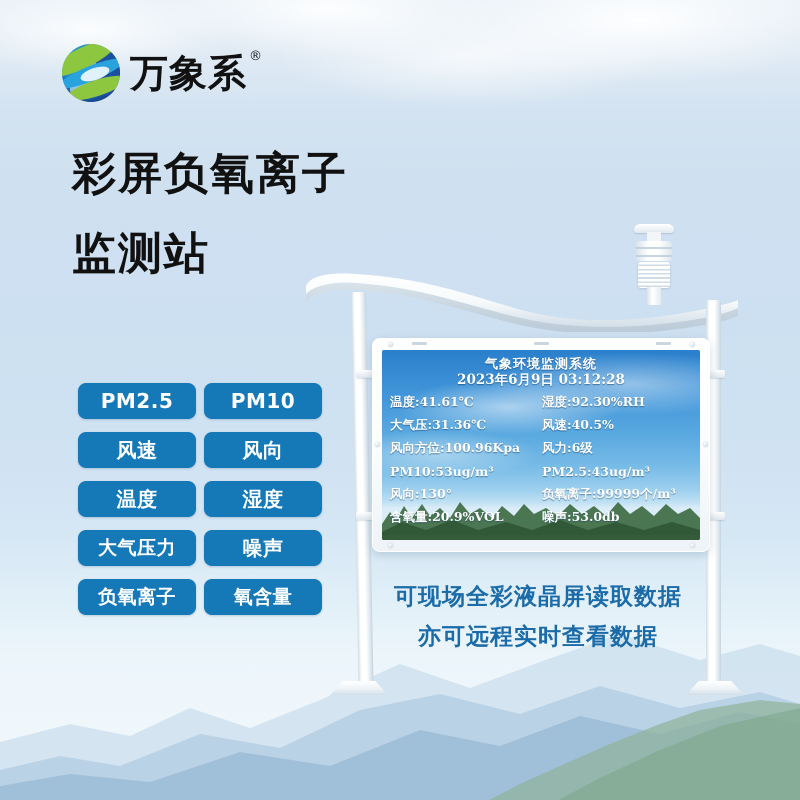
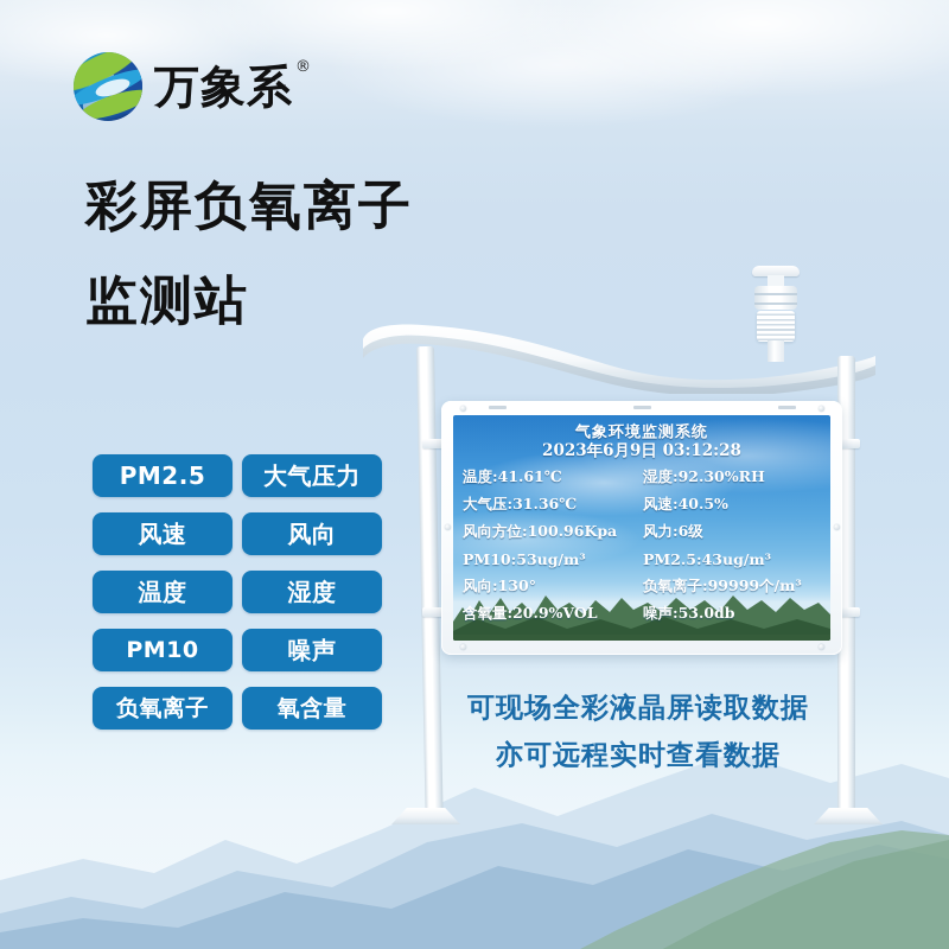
  万象系
  ®
  彩屏负氧离子
  监测站
  PM2.5
- PM10
+ 大气压力
  风速
  风向
  温度
  湿度
- 大气压力
+ PM10
  噪声
  负氧离子
  氧含量
  气象环境监测系统
  2023年6月9日 03:12:28
  温度:41.61℃
  湿度:92.30%RH
  大气压:31.36℃
  风速:40.5%
  风向方位:100.96Kpa
  风力:6级
  PM10:53ug/m³
  PM2.5:43ug/m³
  风向:130°
  负氧离子:99999个/m³
  含氧量:20.9%VOL
  噪声:53.0db
  可现场全彩液晶屏读取数据
  亦可远程实时查看数据
